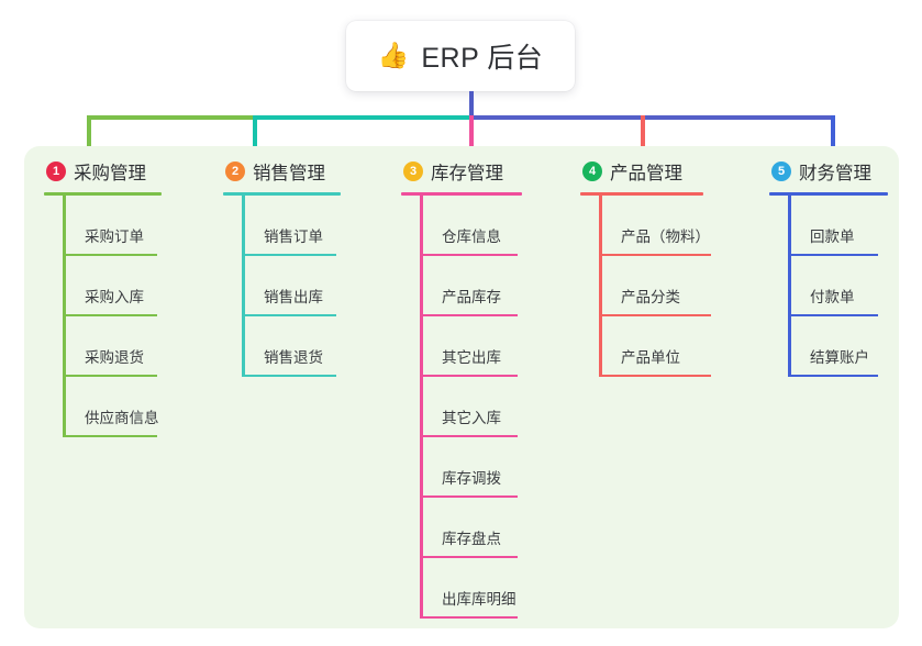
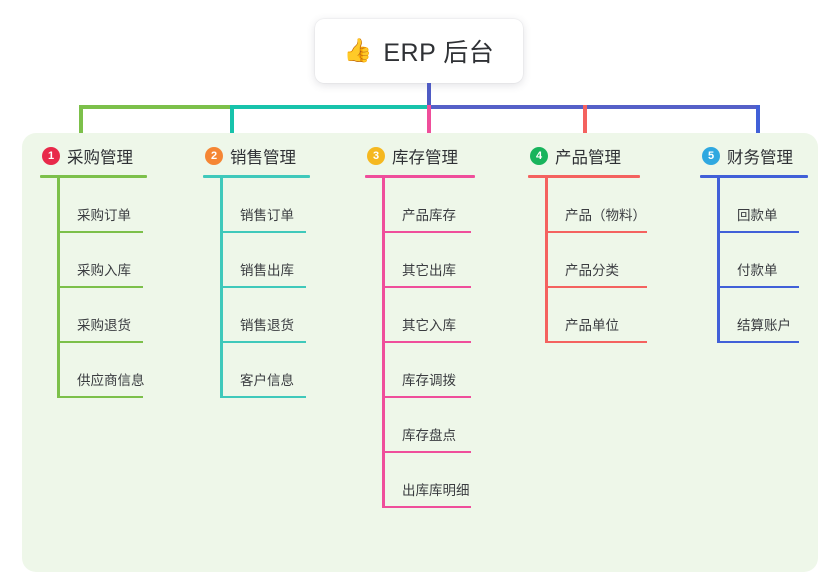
  👍
  ERP 后台
  1
  采购管理
  采购订单
  采购入库
  采购退货
  供应商信息
  2
  销售管理
  销售订单
  销售出库
  销售退货
+ 客户信息
  3
  库存管理
- 仓库信息
  产品库存
  其它出库
  其它入库
  库存调拨
  库存盘点
  出库库明细
  4
  产品管理
  产品（物料）
  产品分类
  产品单位
  5
  财务管理
  回款单
  付款单
  结算账户
